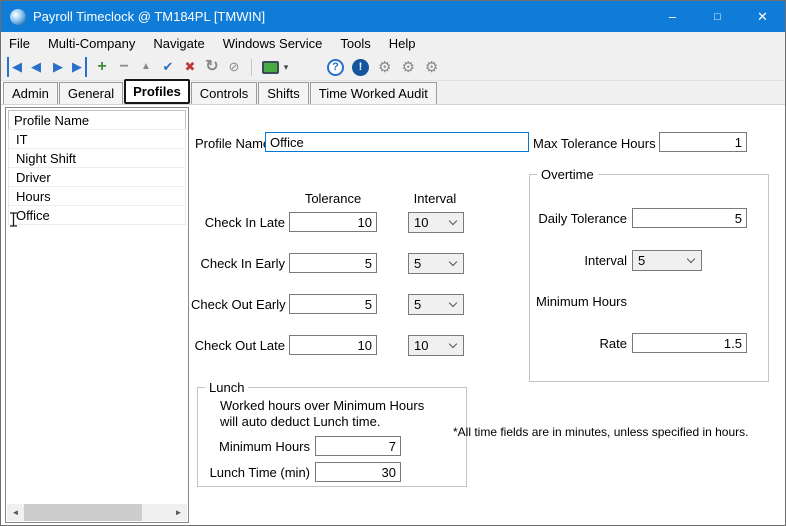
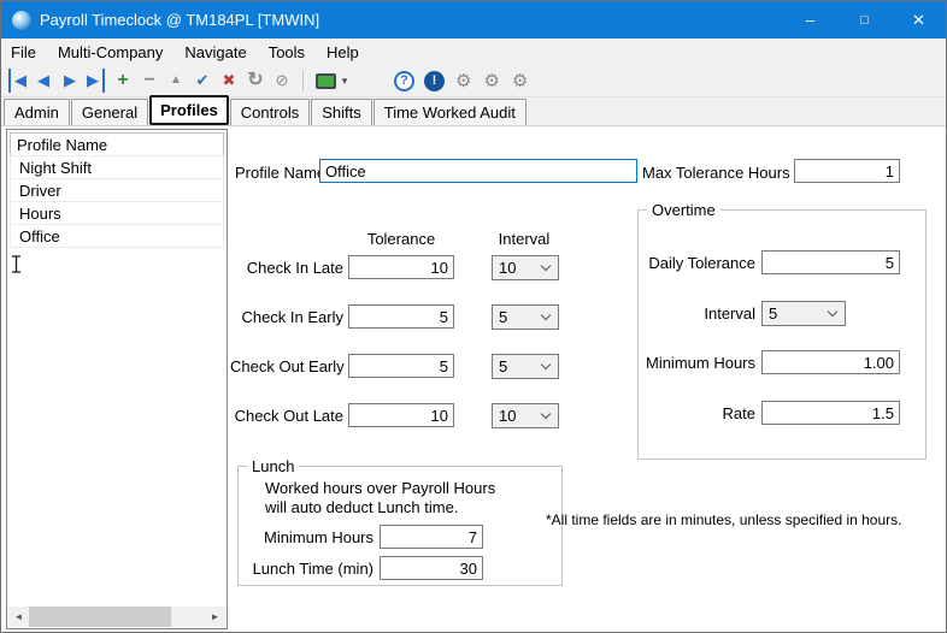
  Payroll Timeclock @ TM184PL [TMWIN]
  –
  □
  ✕
  File
  Multi-Company
  Navigate
- Windows Service
  Tools
  Help
  ◀
  ◀
  ▶
  ▶
  +
  −
  ▲
  ✔
  ✖
  ↻
  ⊘
  ▾
  ?
  !
  ⚙
  ⚙
  ⚙
  Admin
  General
  Profiles
  Controls
  Shifts
  Time Worked Audit
  Profile Name
- IT
  Night Shift
  Driver
  Hours
  Office
  ◄
  ►
  Profile Nam
  Office
  Max Tolerance Hours
  1
  Tolerance
  Interval
  Check In Late
  10
  10
  Check In Early
  5
  5
  Check Out Early
  5
  5
  Check Out Late
  10
  10
  Overtime
  Daily Tolerance
  5
  Interval
  5
  Minimum Hours
+ 1.00
  Rate
  1.5
  Lunch
- Worked hours over Minimum Hours
+ Worked hours over Payroll Hours
  will auto deduct Lunch time.
  Minimum Hours
  7
  Lunch Time (min)
  30
  *All time fields are in minutes, unless specified in hours.
